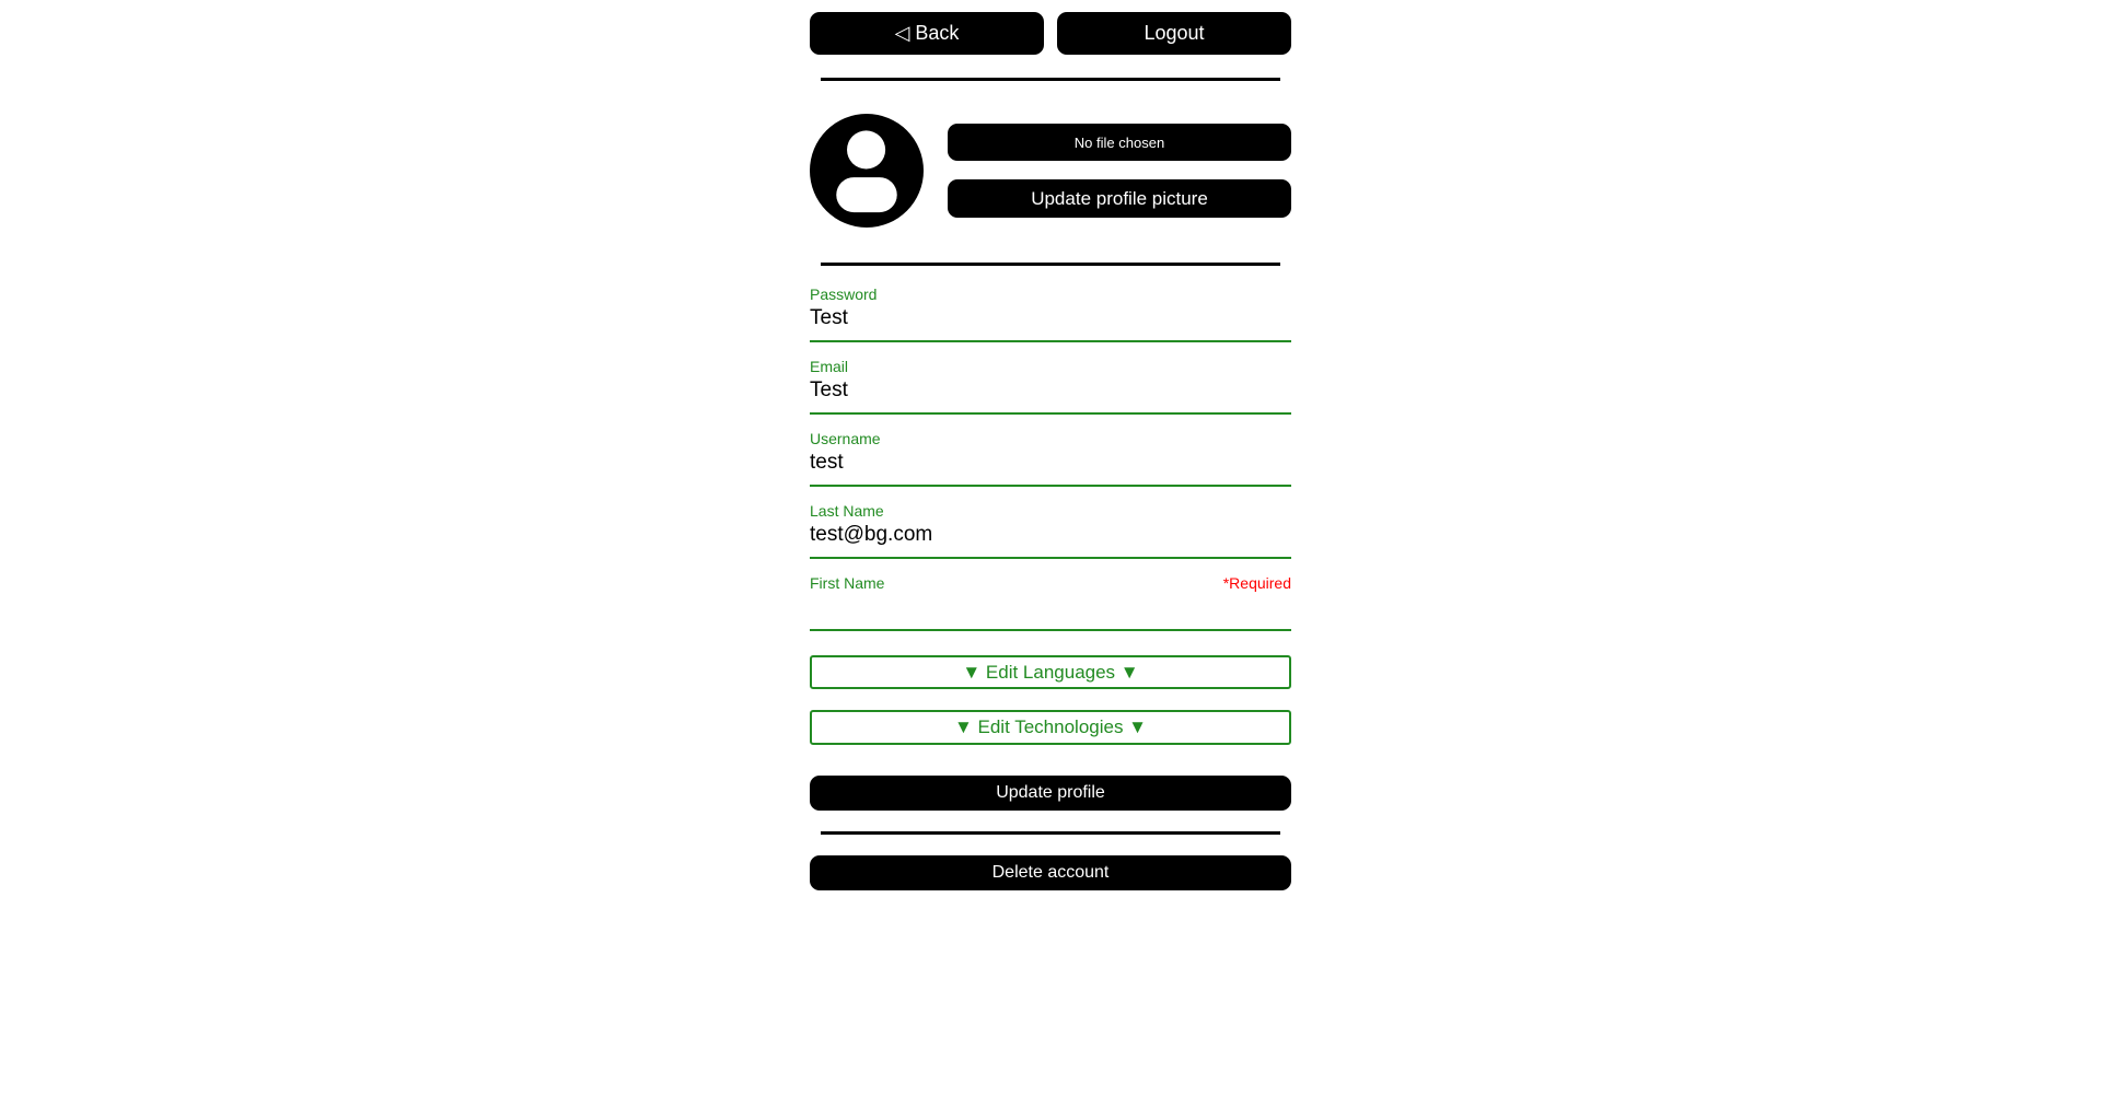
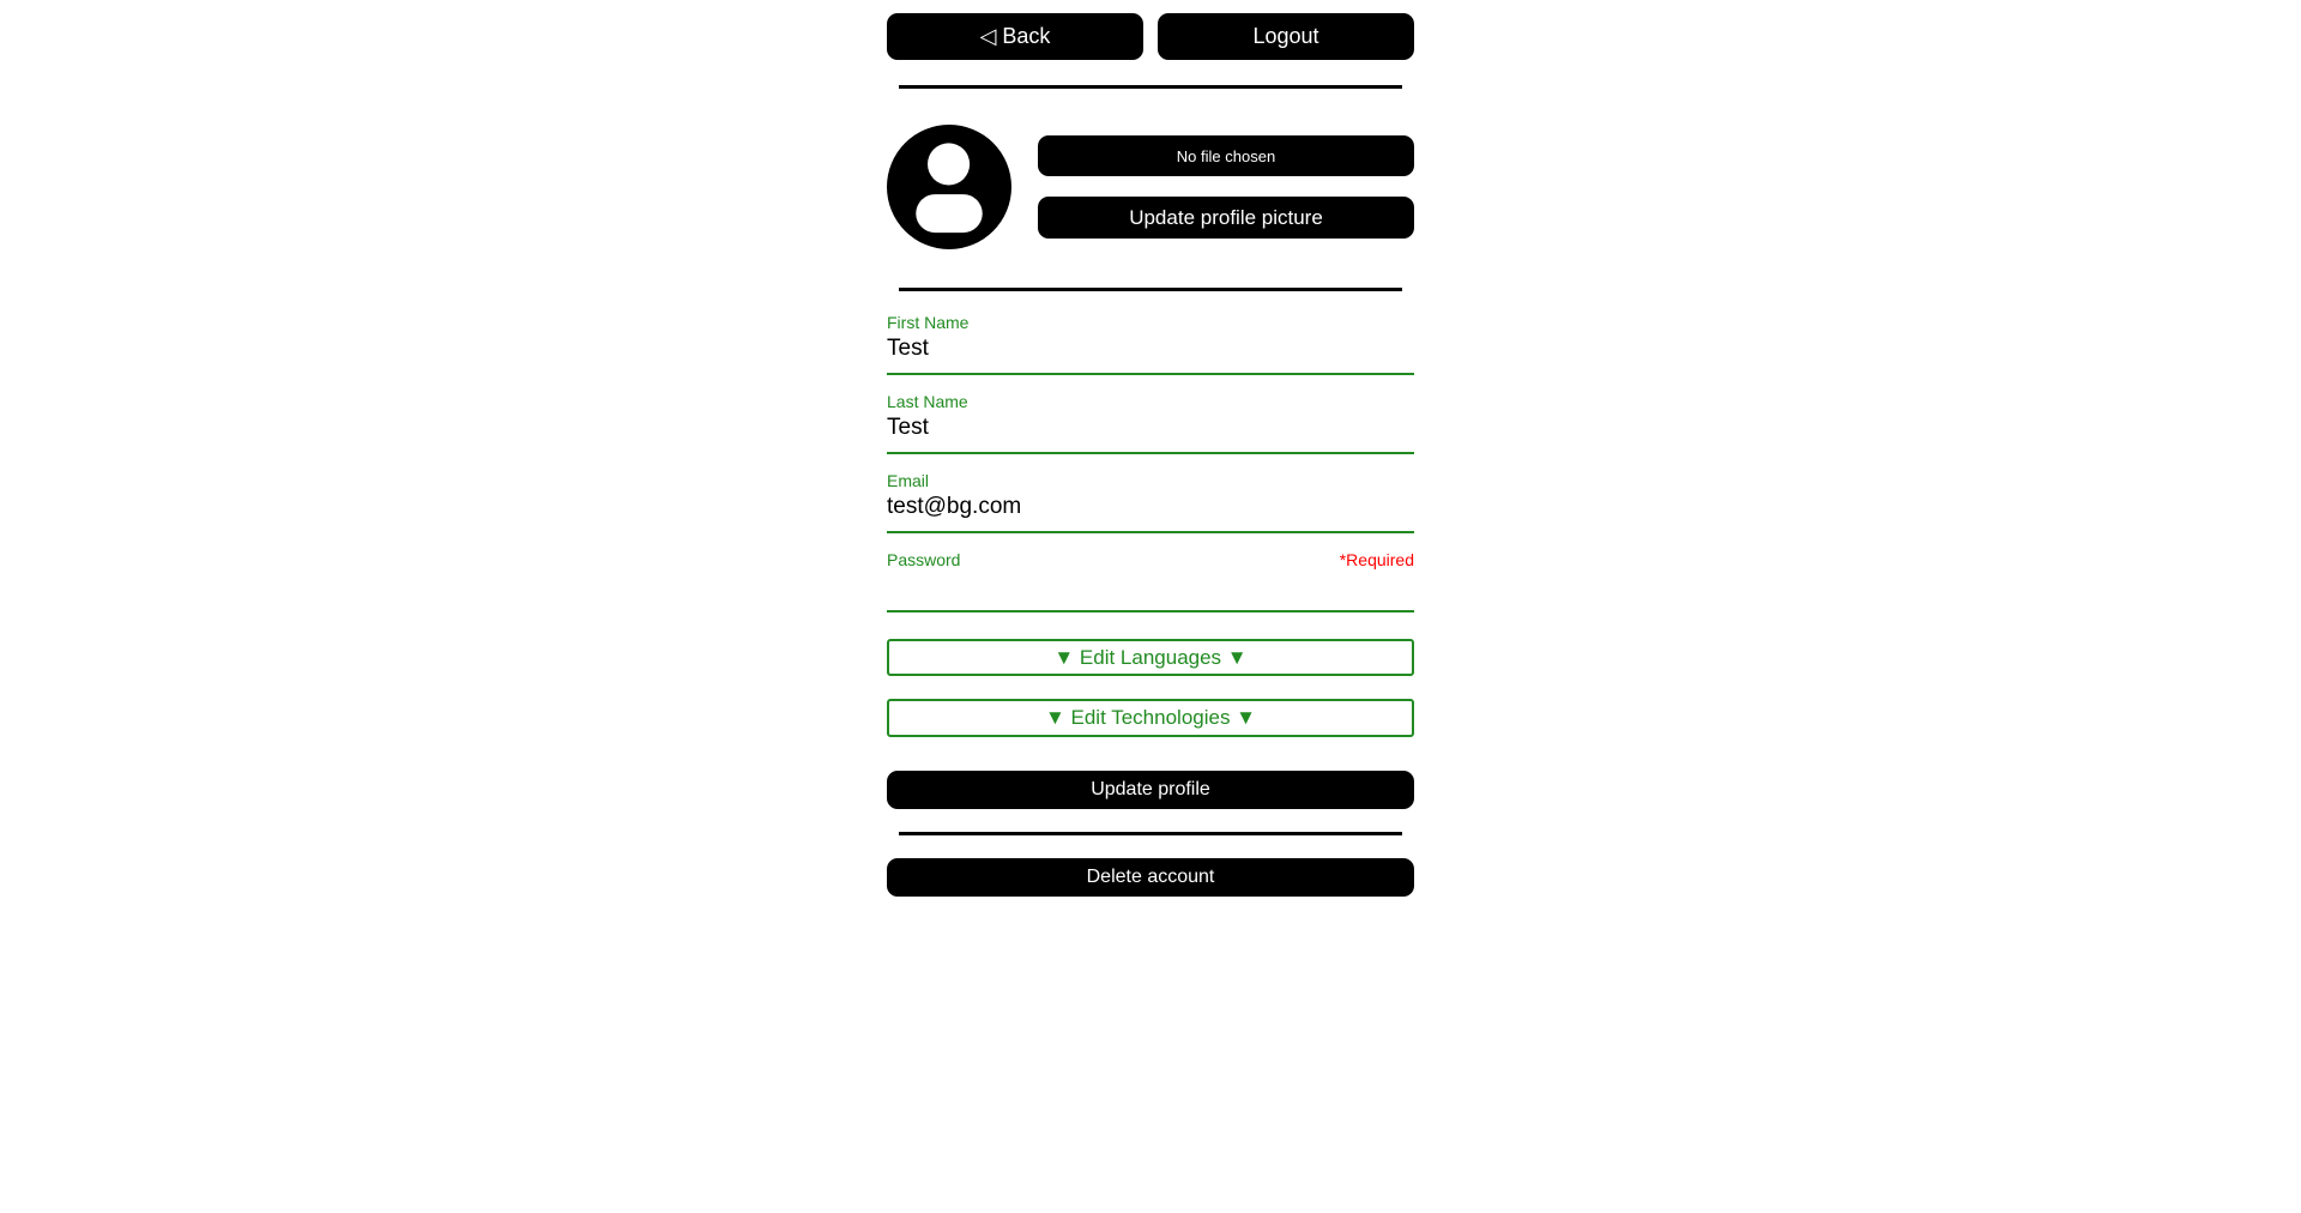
  ◁ Back
  Logout
  No file chosen
  Update profile picture
- Password
+ First Name
  Test
- Email
+ Last Name
  Test
- Username
- test
- Last Name
+ Email
  test@bg.com
- First Name
+ Password
  *Required
  ▼ Edit Languages ▼
  ▼ Edit Technologies ▼
  Update profile
  Delete account
